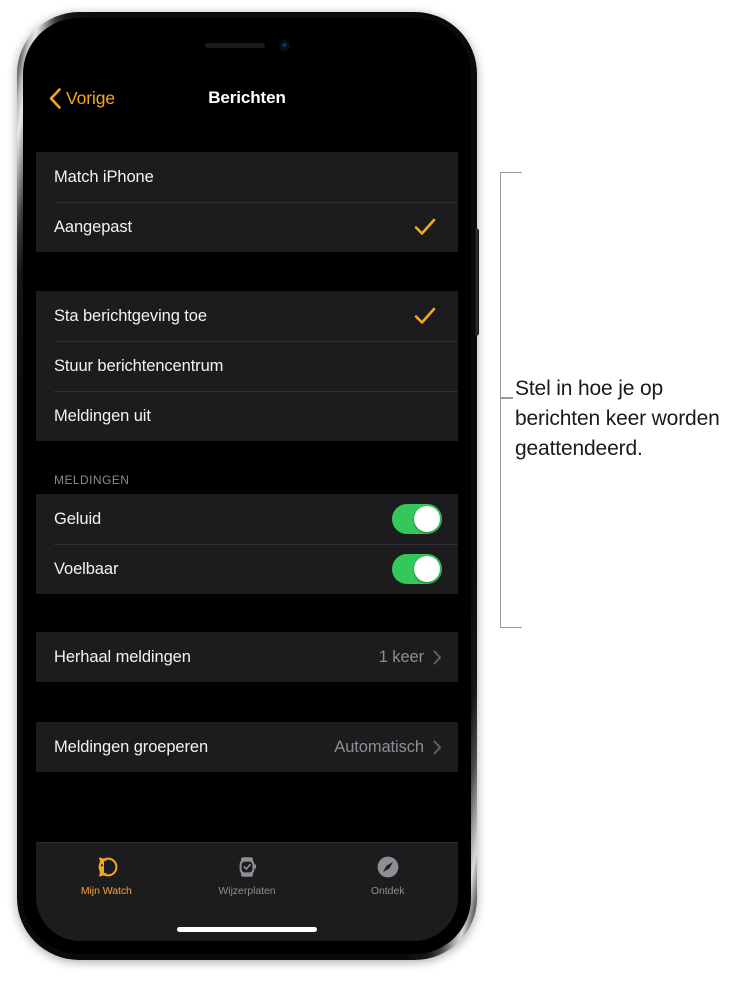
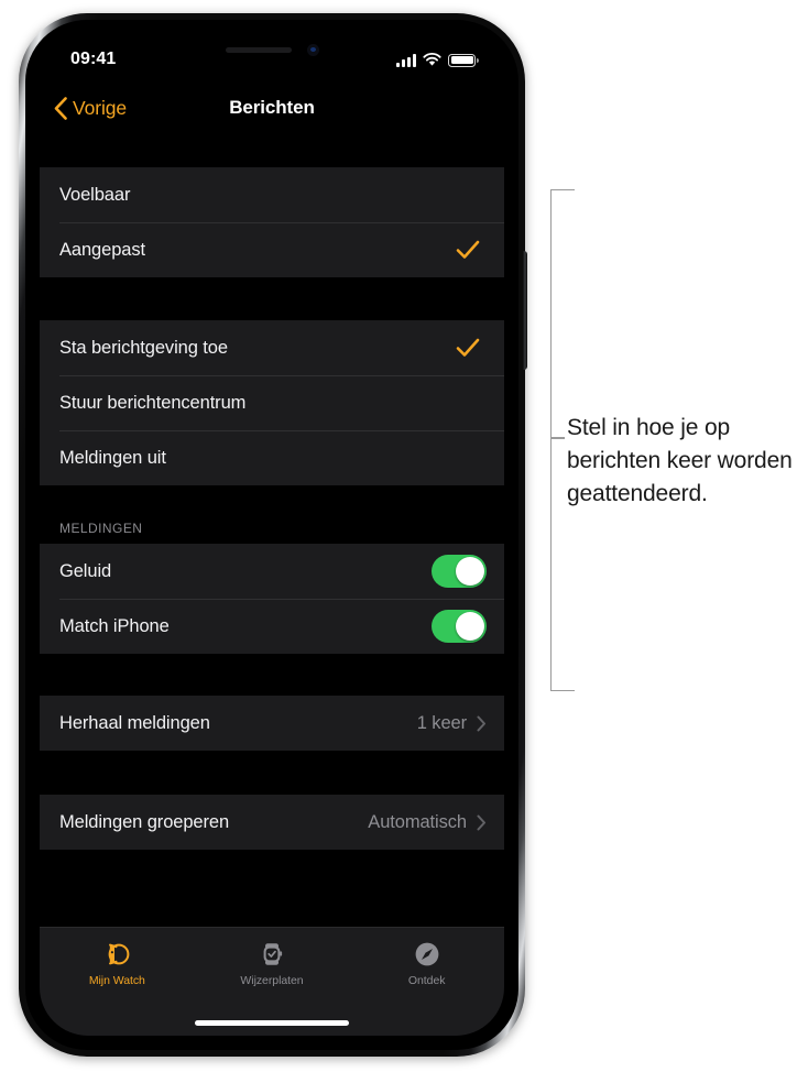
+ 09:41
  Vorige
  Berichten
- Match iPhone
+ Voelbaar
  Aangepast
  Sta berichtgeving toe
  Stuur berichtencentrum
  Meldingen uit
  MELDINGEN
  Geluid
- Voelbaar
+ Match iPhone
  Herhaal meldingen
  1 keer
  Meldingen groeperen
  Automatisch
  Mijn Watch
  Wijzerplaten
  Ontdek
  Stel in hoe je op berichten keer worden geattendeerd.
